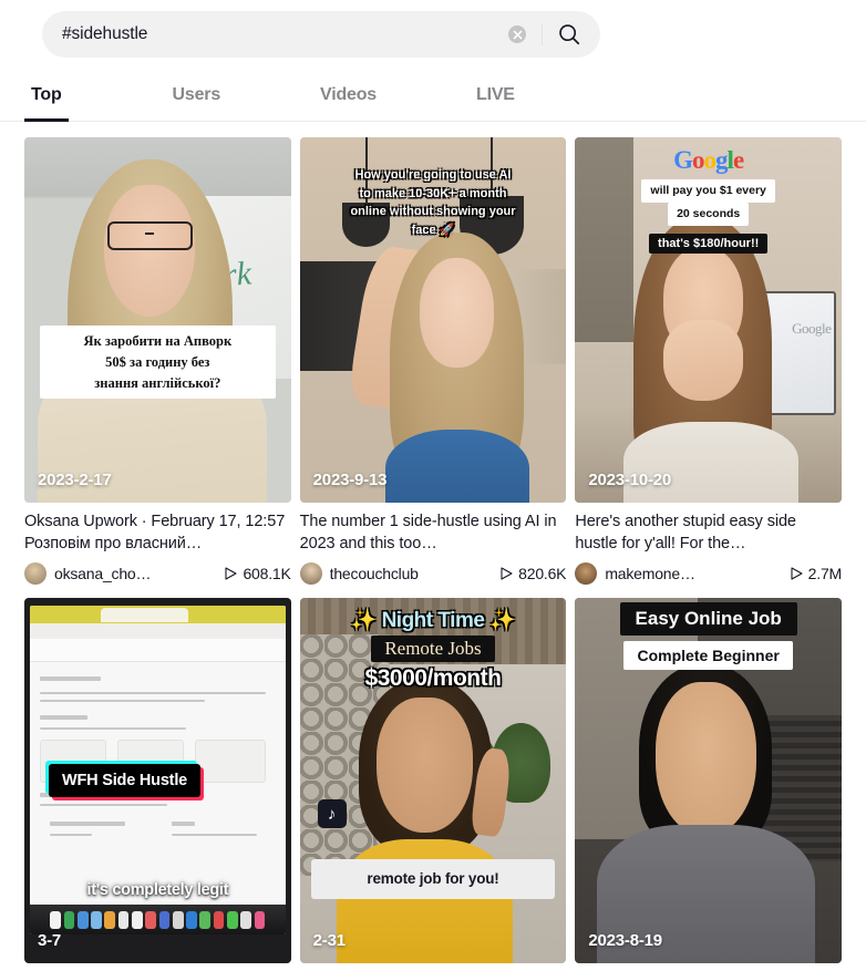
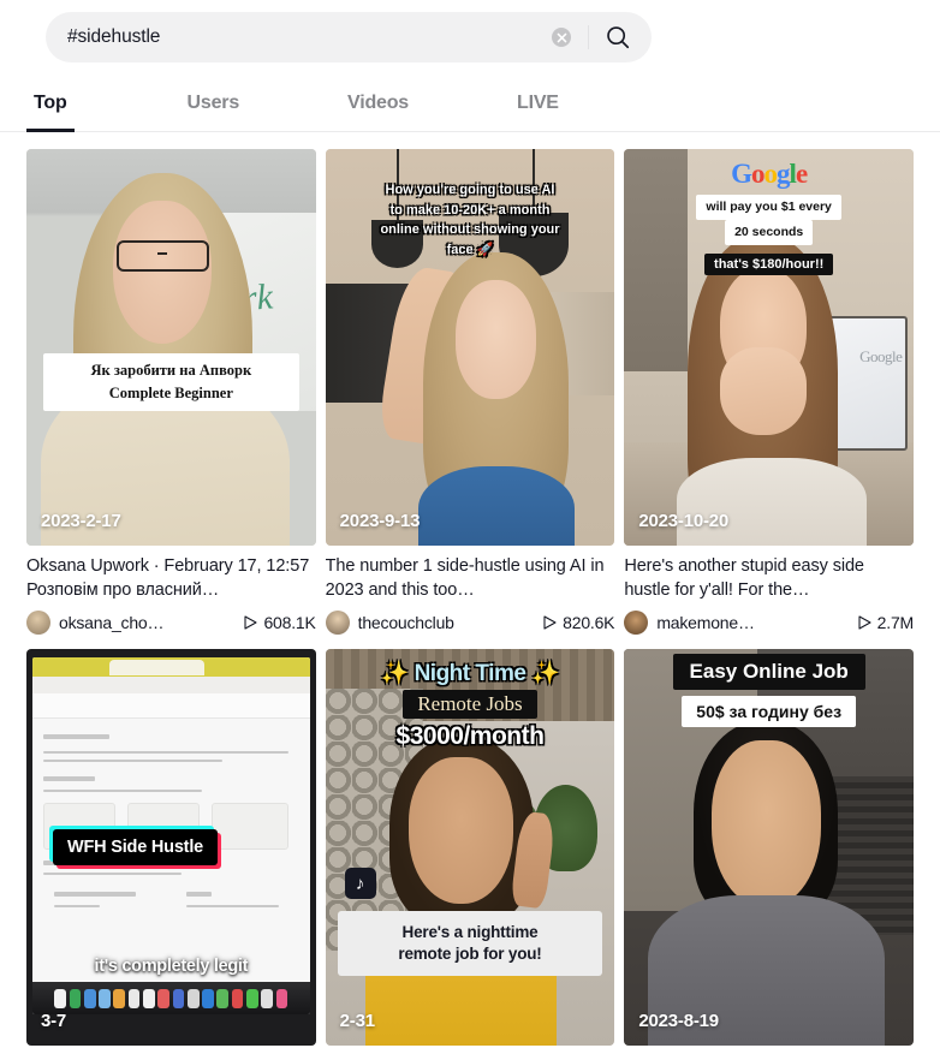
  #sidehustle
  Top
  Users
  Videos
  LIVE
  Як заробити на Апворк
- 50$ за годину без
+ Complete Beginner
- знання англійської?
  2023-2-17
  Oksana Upwork · February 17, 12:57 Розповім про власний…
  oksana_cho…
  608.1K
  How you're going to use AI
- to make 10-30K+ a month
+ to make 10-20K+ a month
  online without showing your
  face 🚀
  2023-9-13
  The number 1 side-hustle using AI in 2023 and this too…
  thecouchclub
  820.6K
  Google
  Google
  will pay you $1 every
  20 seconds
  that's $180/hour!!
  2023-10-20
  Here's another stupid easy side hustle for y'all! For the…
  makemone…
  2.7M
  WFH Side Hustle
  it's completely legit
  3-7
  ✨ Night Time ✨
  Remote Jobs
  $3000/month
  ♪
+ Here's a nighttime
  remote job for you!
  2-31
  Easy Online Job
- Complete Beginner
+ 50$ за годину без
  2023-8-19
